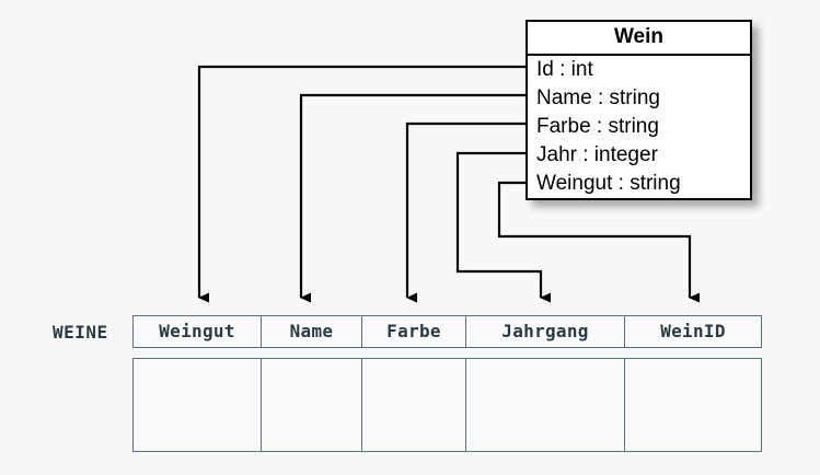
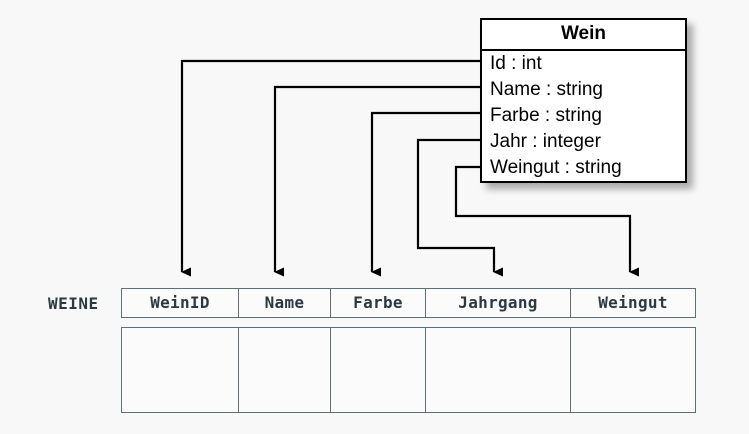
  Wein
  Id : int
  Name : string
  Farbe : string
  Jahr : integer
  Weingut : string
  WEINE
- Weingut
+ WeinID
  Name
  Farbe
  Jahrgang
- WeinID
+ Weingut
